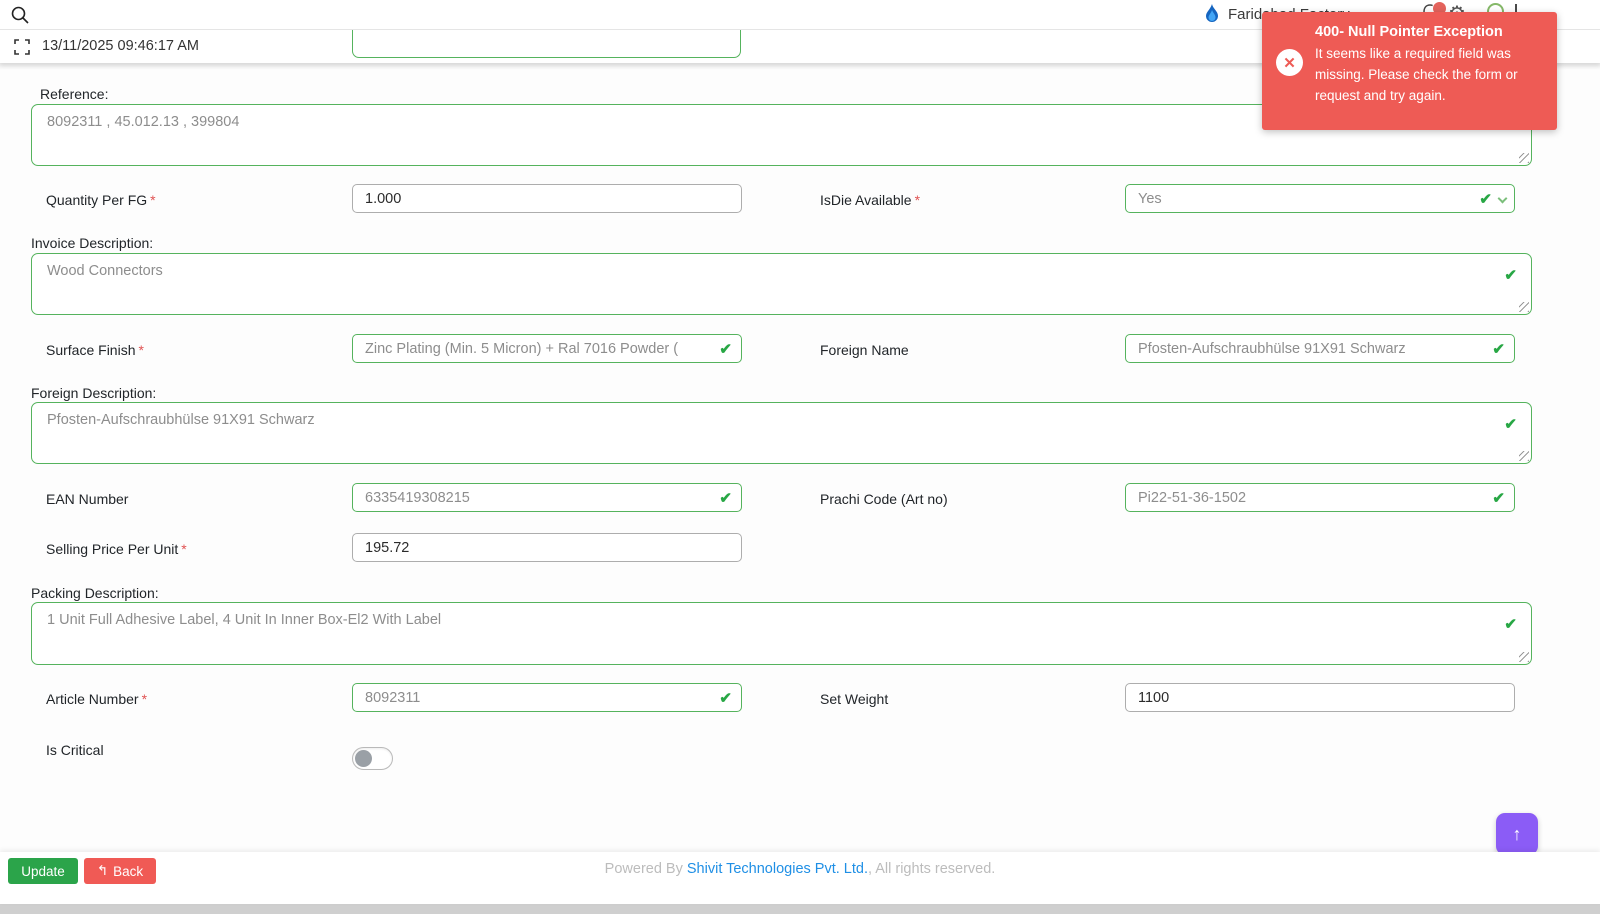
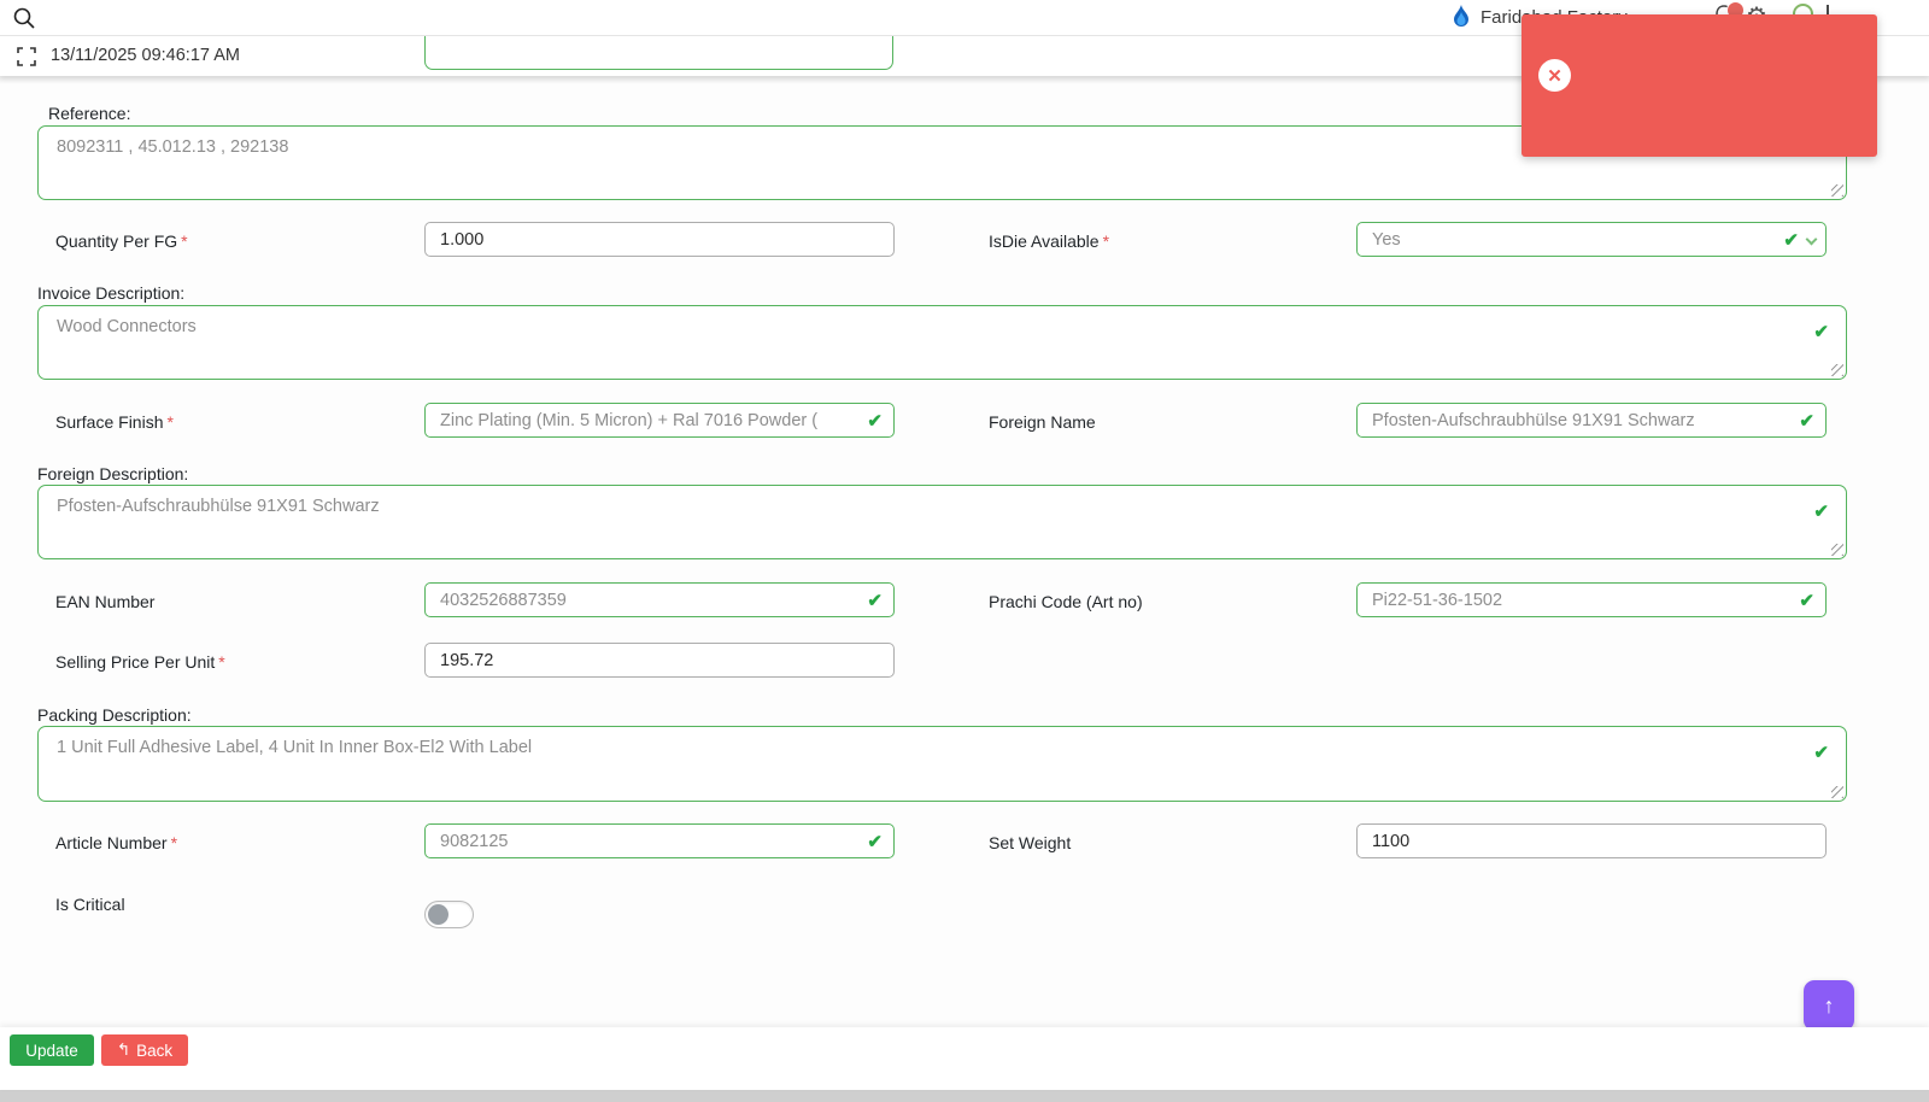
  13/11/2025 09:46:17 AM
  ✕
- 400- Null Pointer Exception
- It seems like a required field was missing. Please check the form or request and try again.
  Reference:
- 8092311 , 45.012.13 , 399804
+ 8092311 , 45.012.13 , 292138
  Quantity Per FG *
  1.000
  IsDie Available *
  Yes
  ✔
  Invoice Description:
  Wood Connectors
  ✔
  Surface Finish *
  Zinc Plating (Min. 5 Micron) + Ral 7016 Powder (
  ✔
  Foreign Name
  Pfosten-Aufschraubhülse 91X91 Schwarz
  ✔
  Foreign Description:
  Pfosten-Aufschraubhülse 91X91 Schwarz
  ✔
  EAN Number
- 6335419308215
+ 4032526887359
  ✔
  Prachi Code (Art no)
  Pi22-51-36-1502
  ✔
  Selling Price Per Unit *
  195.72
  Packing Description:
  1 Unit Full Adhesive Label, 4 Unit In Inner Box-El2 With Label
  ✔
  Article Number *
- 8092311
+ 9082125
  ✔
  Set Weight
  1100
  Is Critical
  ↑
  Update
  ↰
  Back
- Powered By Shivit Technologies Pvt. Ltd., All rights reserved.
